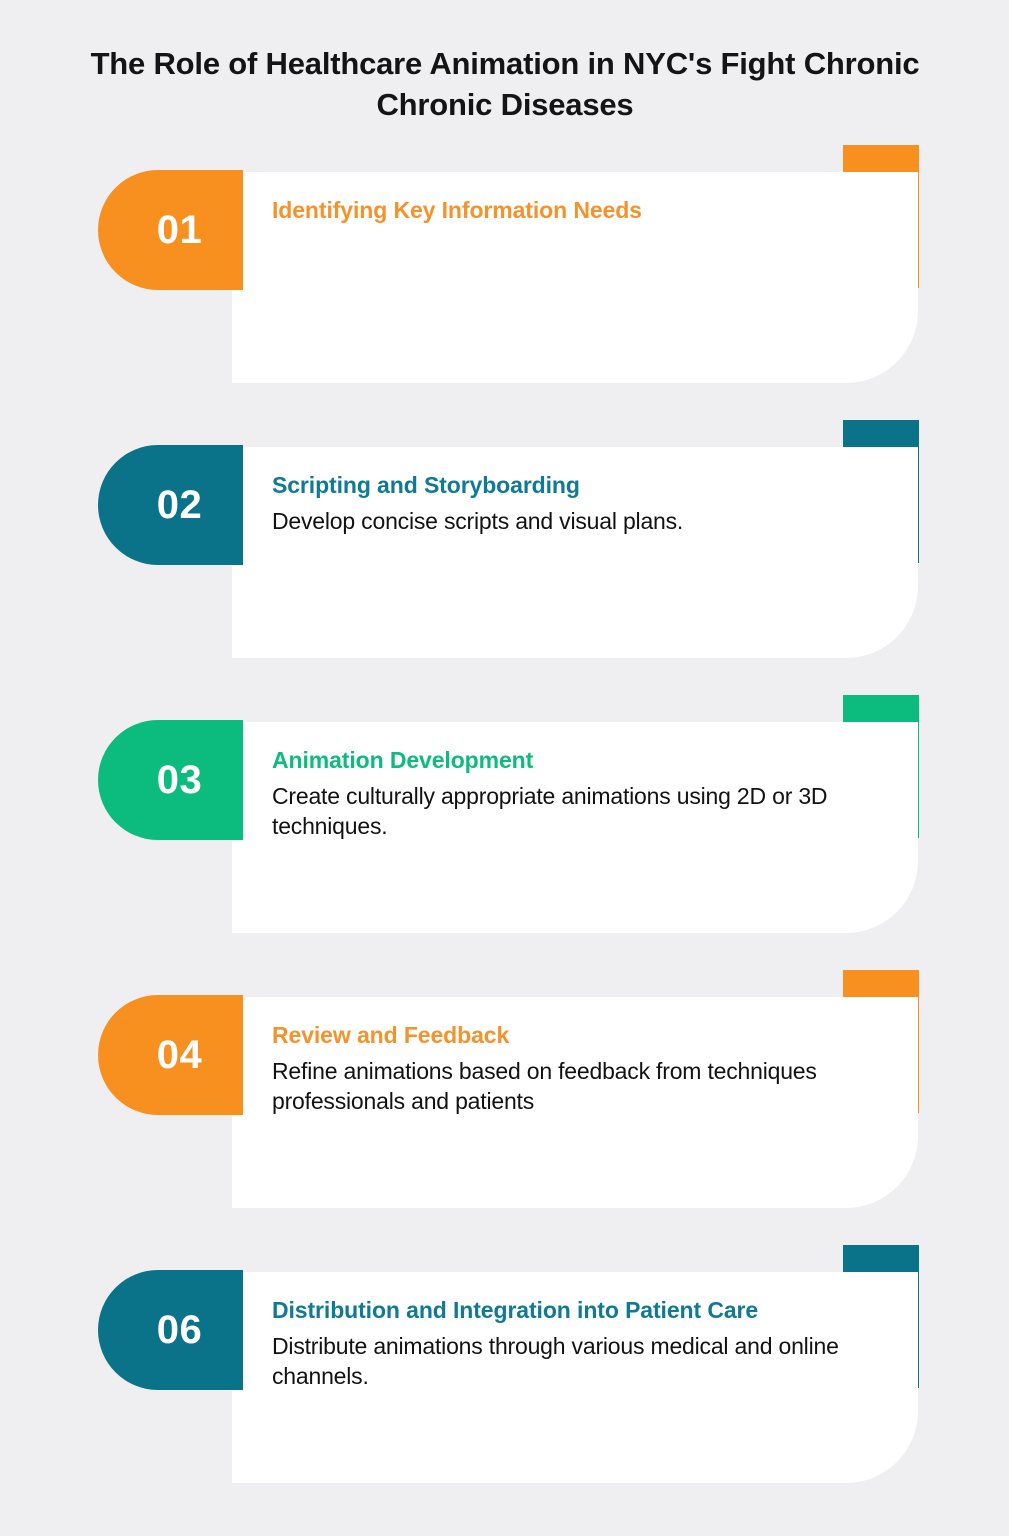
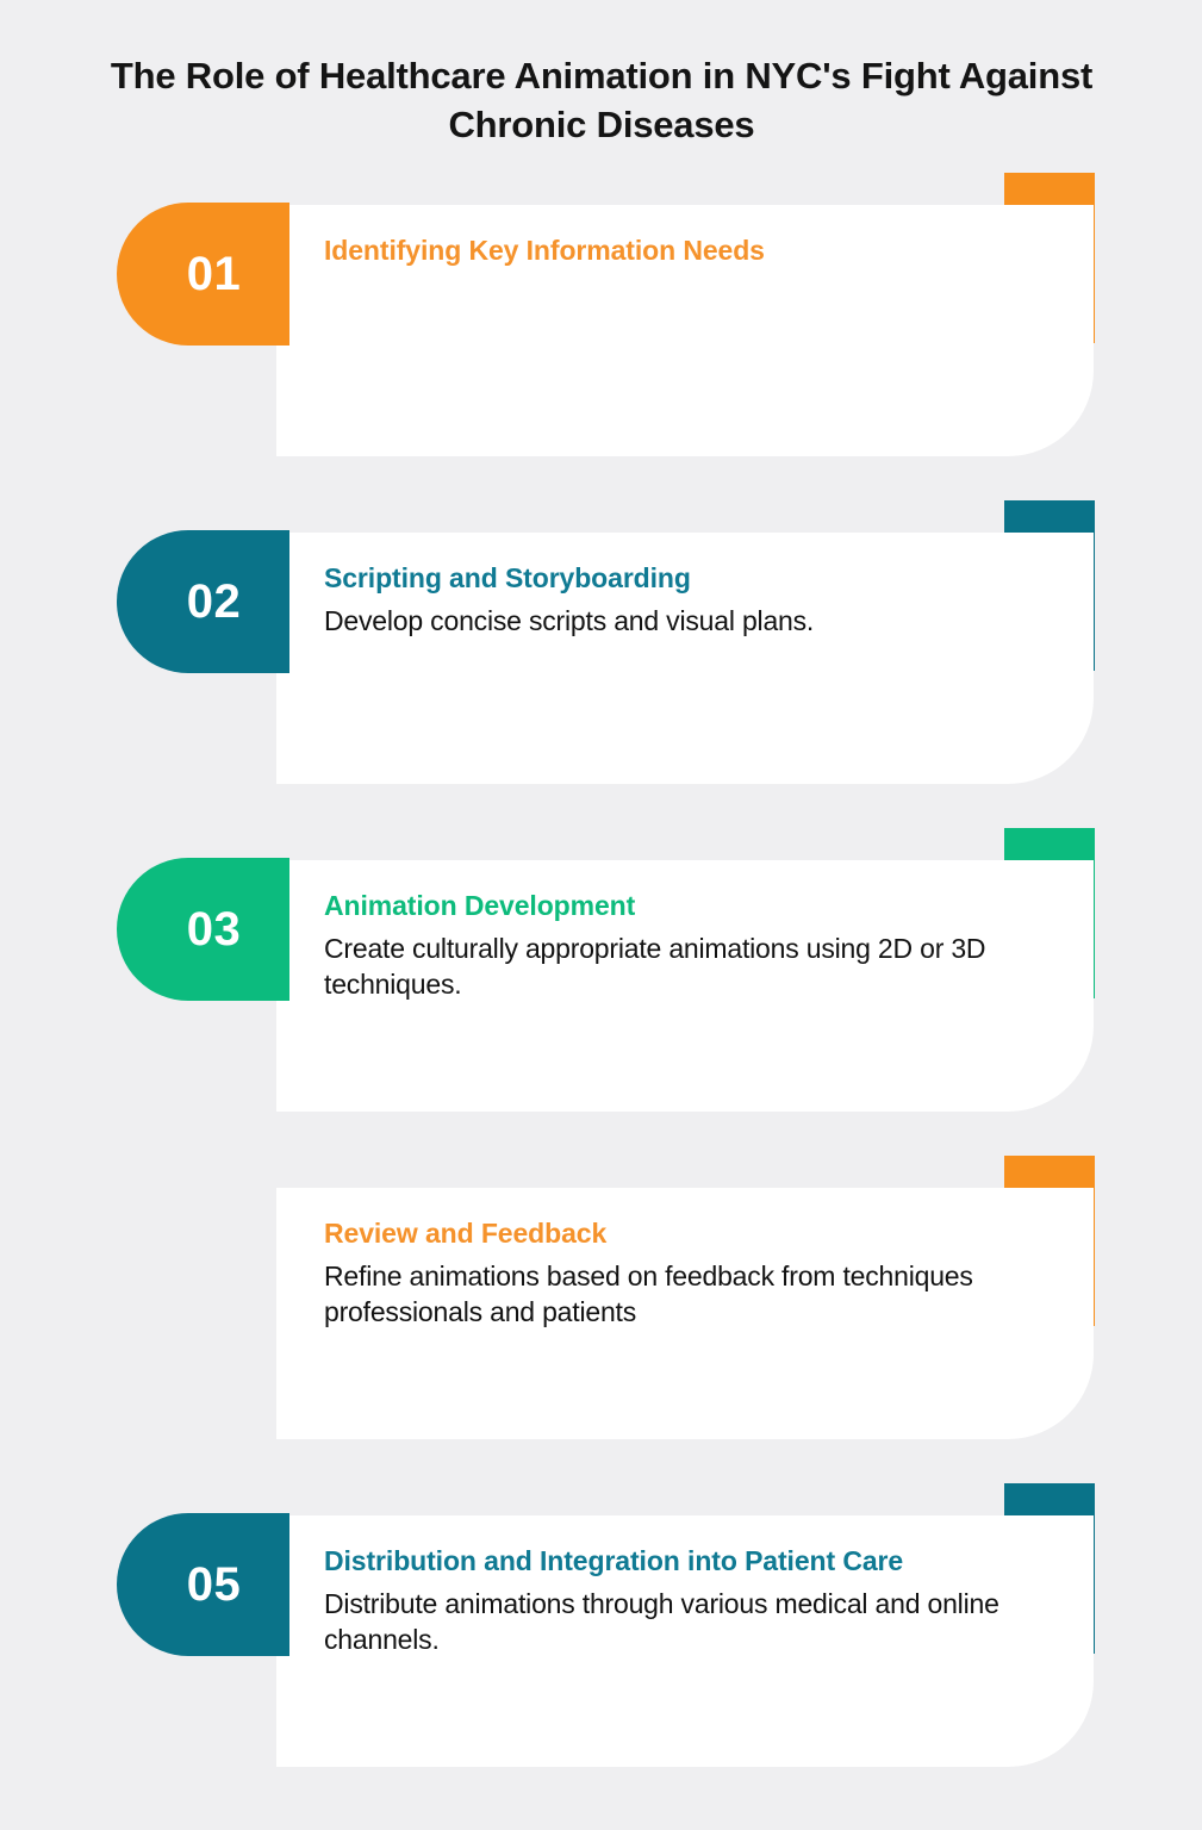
- The Role of Healthcare Animation in NYC's Fight Chronic Chronic Diseases
+ The Role of Healthcare Animation in NYC's Fight Against Chronic Diseases
  01
  Identifying Key Information Needs
  02
  Scripting and Storyboarding
  Develop concise scripts and visual plans.
  03
  Animation Development
  Create culturally appropriate animations using 2D or 3D techniques.
- 04
  Review and Feedback
  Refine animations based on feedback from techniques professionals and patients
- 06
+ 05
  Distribution and Integration into Patient Care
  Distribute animations through various medical and online channels.
